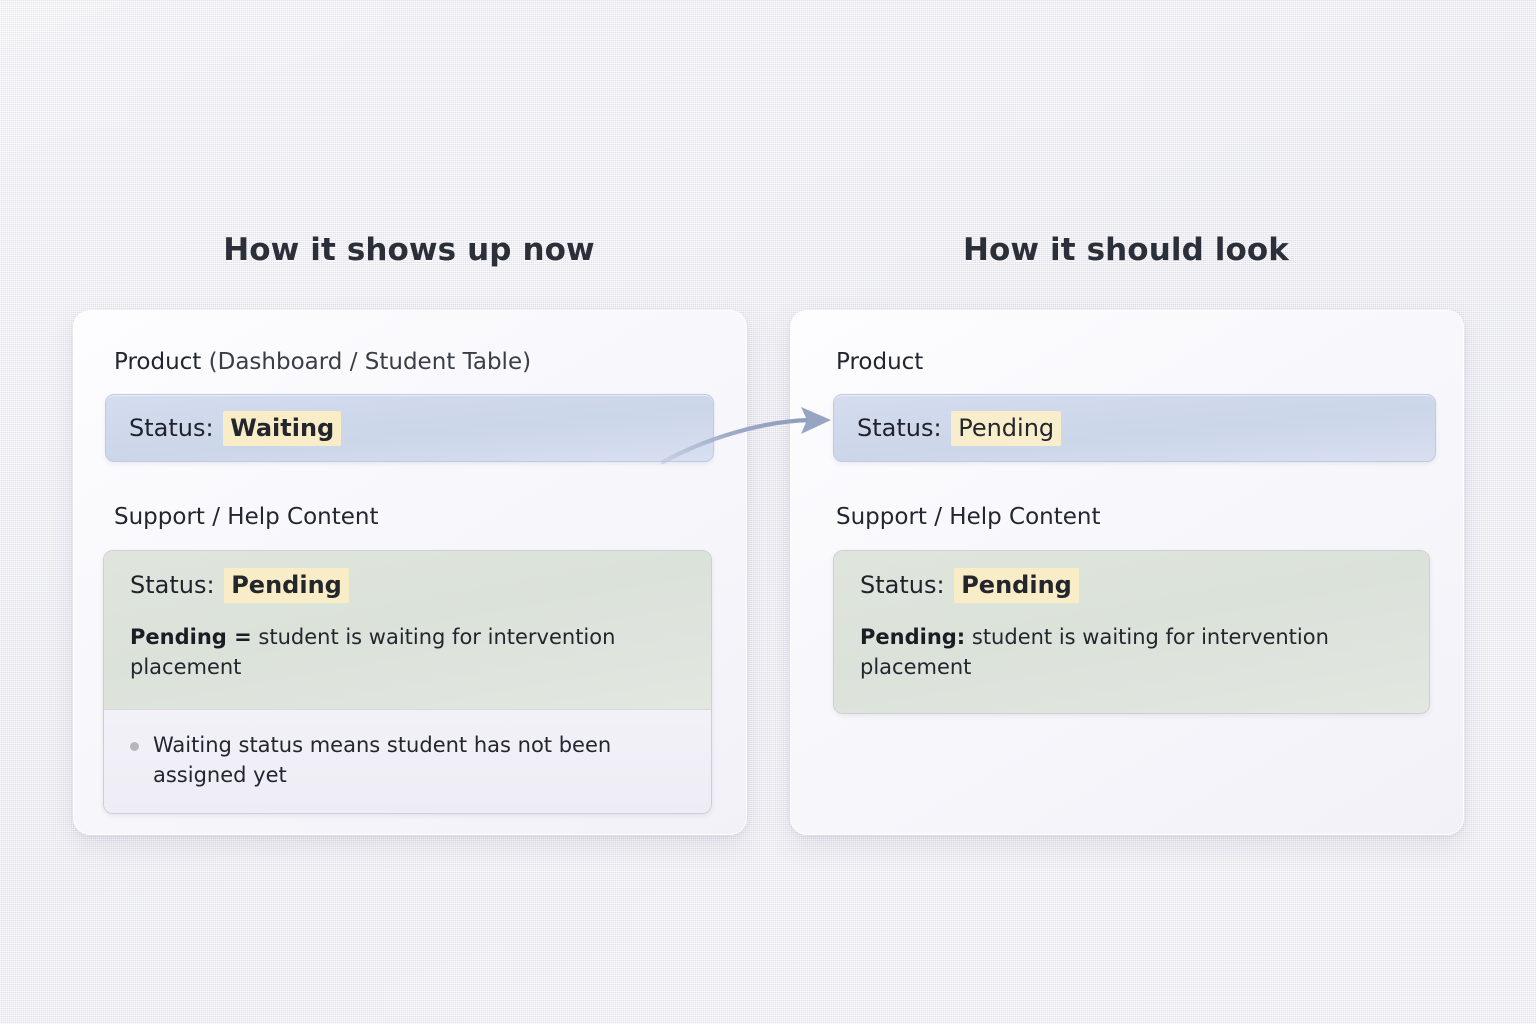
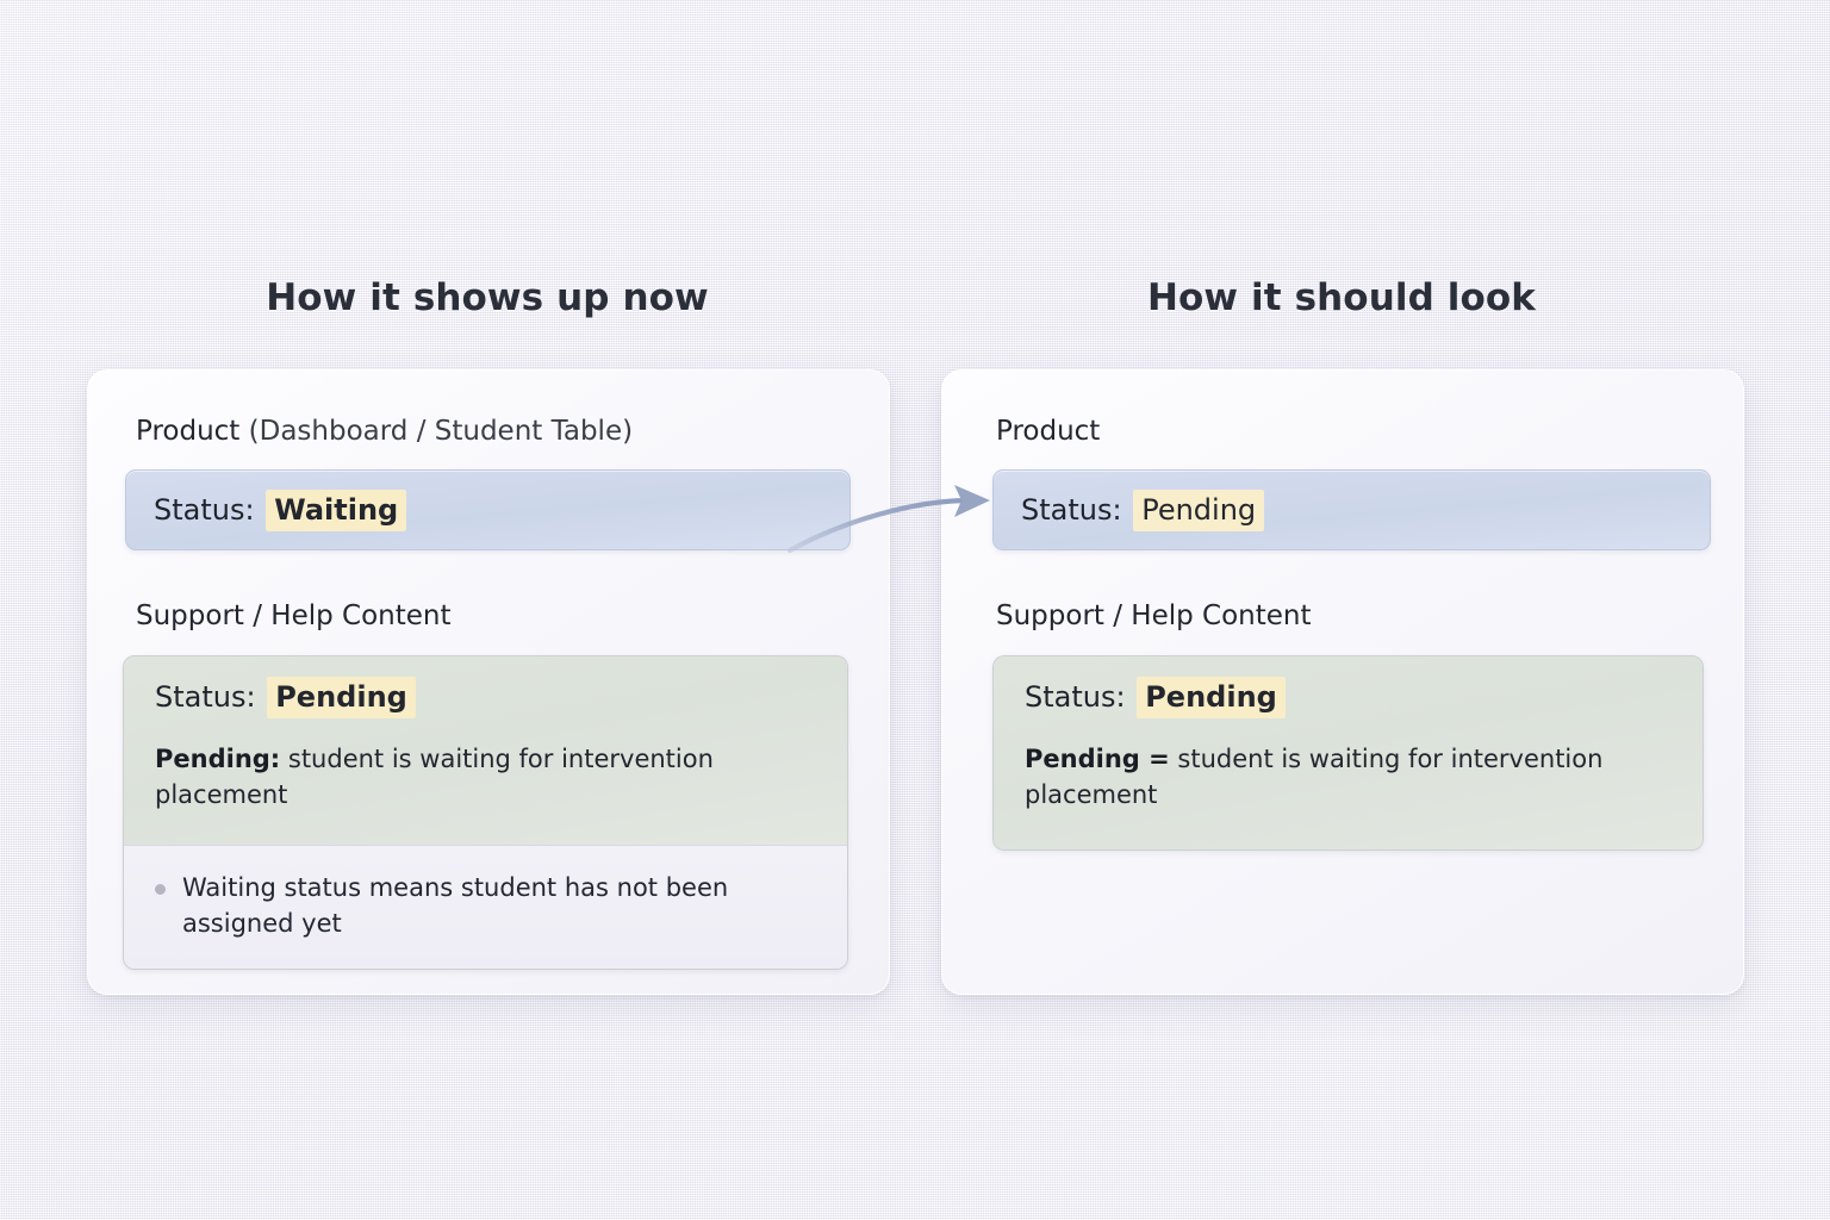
  How it shows up now
  How it should look
  Product (Dashboard / Student Table)
  Status: Waiting
  Support / Help Content
  Status: Pending
- Pending = student is waiting for intervention placement
+ Pending: student is waiting for intervention placement
  Waiting status means student has not been assigned yet
  Product
  Status: Pending
  Support / Help Content
  Status: Pending
- Pending: student is waiting for intervention placement
+ Pending = student is waiting for intervention placement
